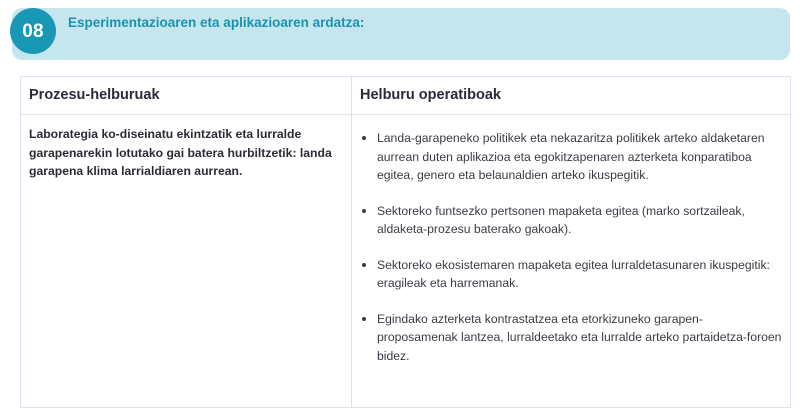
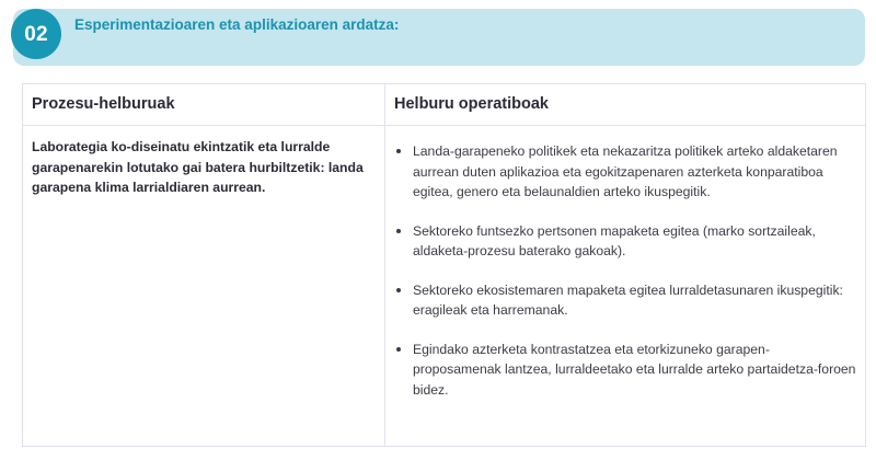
- 08
+ 02
  Esperimentazioaren eta aplikazioaren ardatza:
  Prozesu-helburuak	Helburu operatiboak
  Laborategia ko-diseinatu ekintzatik eta lurralde garapenarekin lotutako gai batera hurbiltzetik: landa garapena klima larrialdiaren aurrean.	Landa-garapeneko politikek eta nekazaritza politikek arteko aldaketaren aurrean duten aplikazioa eta egokitzapenaren azterketa konparatiboa egitea, genero eta belaunaldien arteko ikuspegitik. Sektoreko funtsezko pertsonen mapaketa egitea (marko sortzaileak, aldaketa-prozesu baterako gakoak). Sektoreko ekosistemaren mapaketa egitea lurraldetasunaren ikuspegitik: eragileak eta harremanak. Egindako azterketa kontrastatzea eta etorkizuneko garapen-proposamenak lantzea, lurraldeetako eta lurralde arteko partaidetza-foroen bidez.
